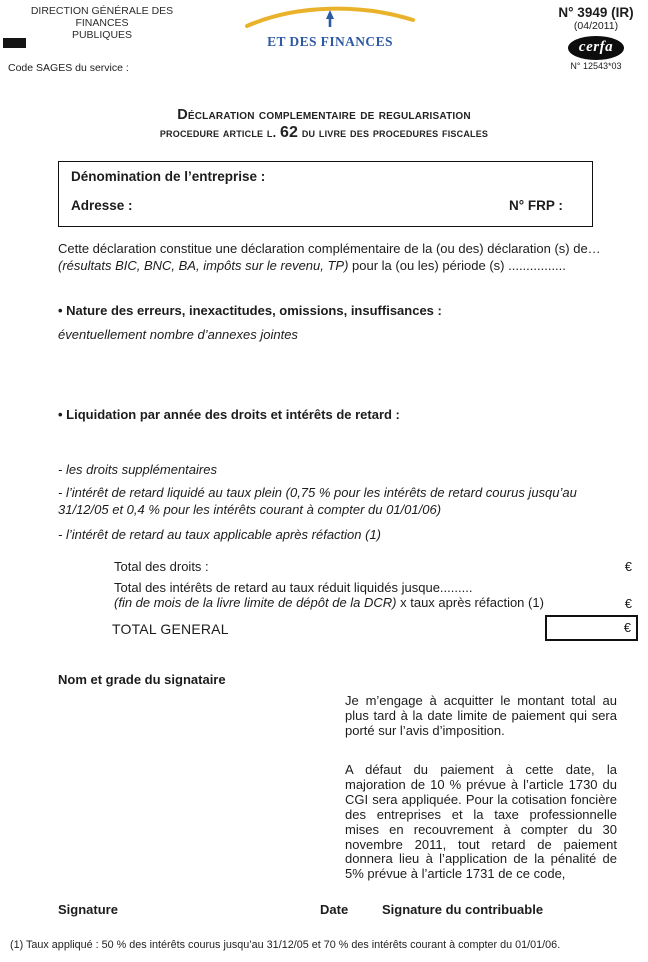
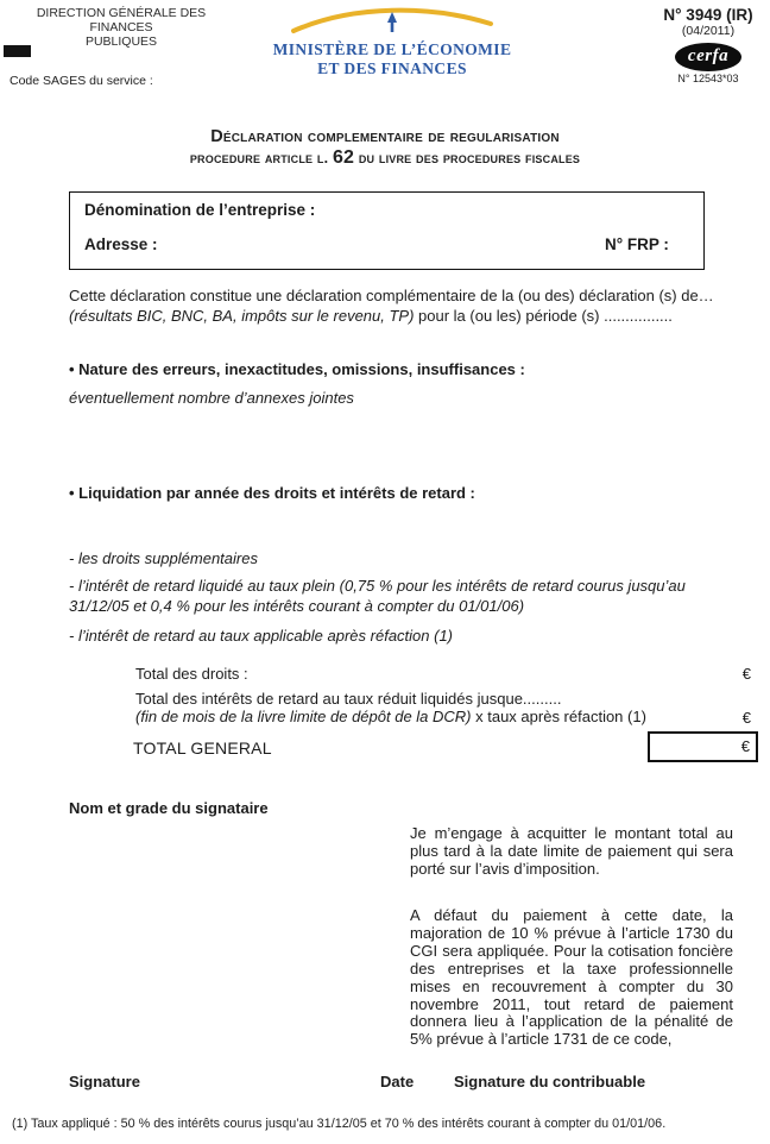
  DIRECTION GÉNÉRALE DES FINANCES
  PUBLIQUES
  Code SAGES du service :
+ MINISTÈRE DE L’ÉCONOMIE
  ET DES FINANCES
  N° 3949 (IR)
  (04/2011)
  cerfa
  N° 12543*03
  Déclaration complementaire de regularisation
  procedure article l. 62 du livre des procedures fiscales
  Dénomination de l’entreprise :
  Adresse :
  N° FRP :
  Cette déclaration constitue une déclaration complémentaire de la (ou des) déclaration (s) de…
  (résultats BIC, BNC, BA, impôts sur le revenu, TP) pour la (ou les) période (s) ................
  • Nature des erreurs, inexactitudes, omissions, insuffisances :
  éventuellement nombre d’annexes jointes
  • Liquidation par année des droits et intérêts de retard :
  - les droits supplémentaires
  - l’intérêt de retard liquidé au taux plein (0,75 % pour les intérêts de retard courus jusqu’au 31/12/05 et 0,4 % pour les intérêts courant à compter du 01/01/06)
  - l’intérêt de retard au taux applicable après réfaction (1)
  Total des droits :
  €
  Total des intérêts de retard au taux réduit liquidés jusque.........
  (fin de mois de la livre limite de dépôt de la DCR) x taux après réfaction (1)
  €
  TOTAL GENERAL
  €
  Nom et grade du signataire
  Je m’engage à acquitter le montant total au plus tard à la date limite de paiement qui sera porté sur l’avis d’imposition.
  A défaut du paiement à cette date, la majoration de 10 % prévue à l’article 1730 du CGI sera appliquée. Pour la cotisation foncière des entreprises et la taxe professionnelle mises en recouvrement à compter du 30 novembre 2011, tout retard de paiement donnera lieu à l’application de la pénalité de 5% prévue à l’article 1731 de ce code,
  Signature
  Date
  Signature du contribuable
  (1) Taux appliqué : 50 % des intérêts courus jusqu’au 31/12/05 et 70 % des intérêts courant à compter du 01/01/06.
